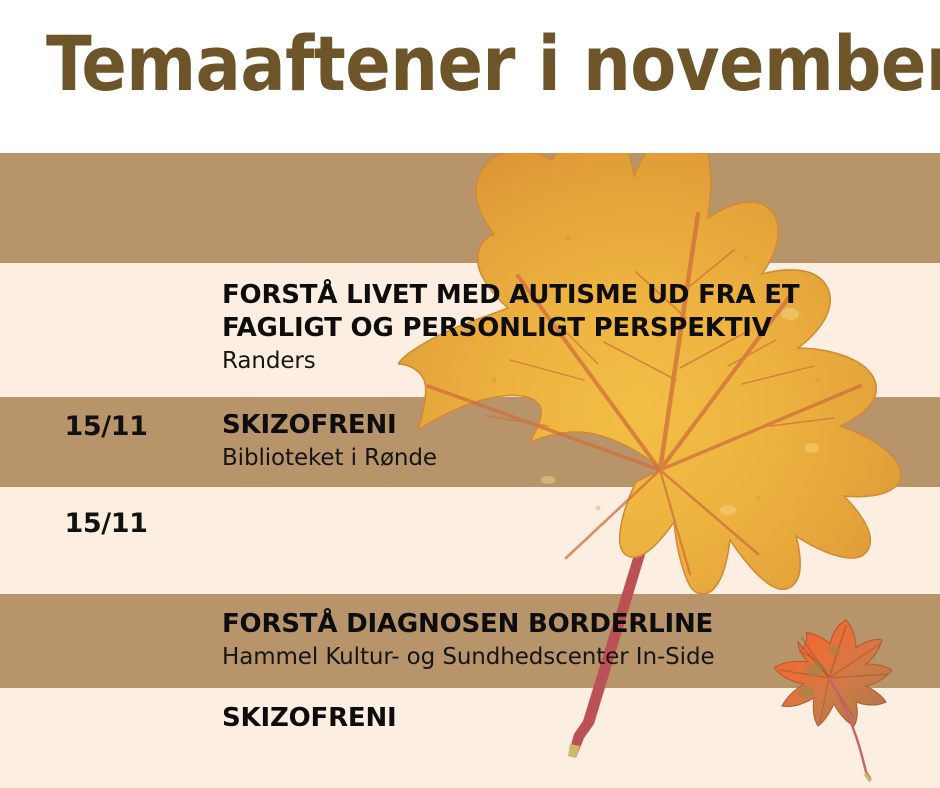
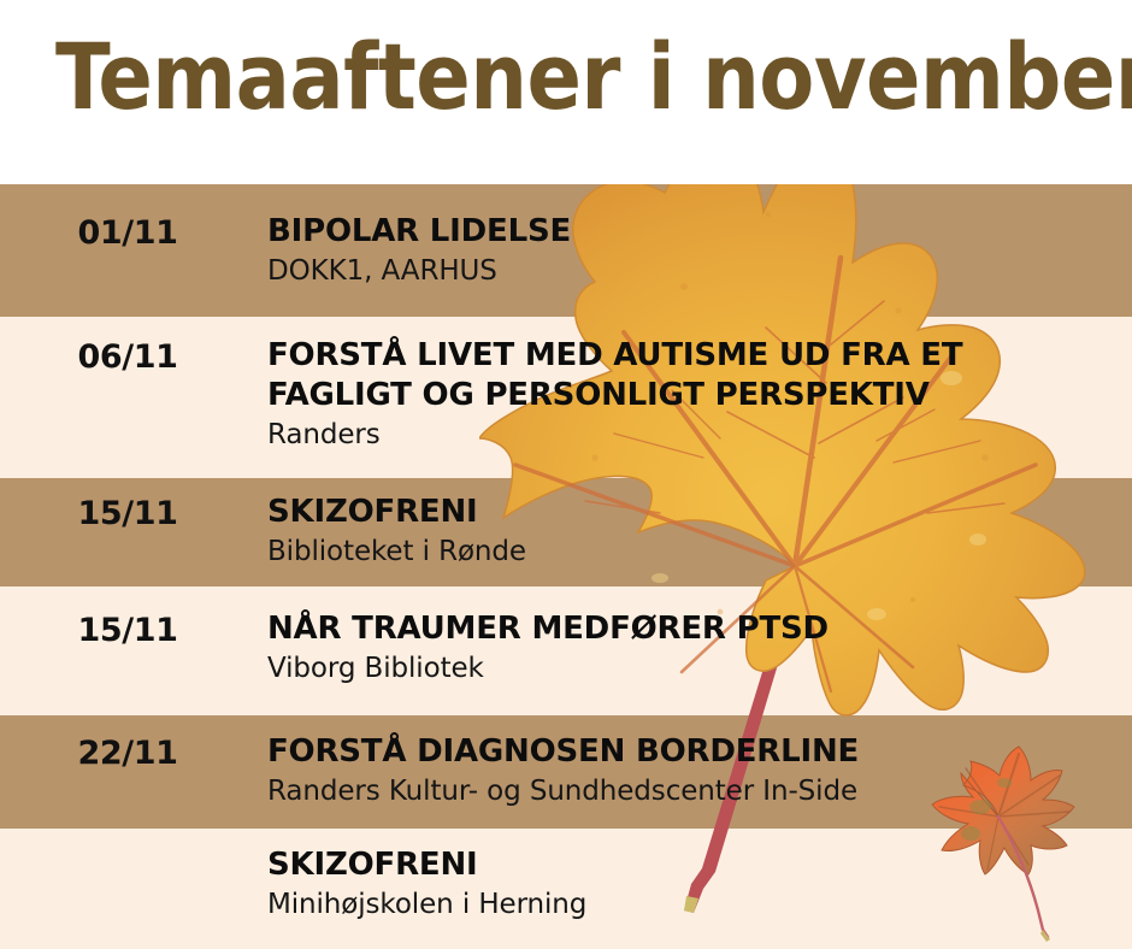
  Temaaftener i novembe
+ 01/11
+ BIPOLAR LIDELSE
+ DOKK1, AARHUS
+ 06/11
  FORSTÅ LIVET MED AUTISME UD FRA ET
  FAGLIGT OG PERSONLIGT PERSPEKTIV
  Randers
  15/11
  SKIZOFRENI
  Biblioteket i Rønde
  15/11
+ NÅR TRAUMER MEDFØRER PTSD
+ Viborg Bibliotek
+ 22/11
  FORSTÅ DIAGNOSEN BORDERLINE
- Hammel Kultur- og Sundhedscenter In-Side
+ Randers Kultur- og Sundhedscenter In-Side
  SKIZOFRENI
+ Minihøjskolen i Herning
